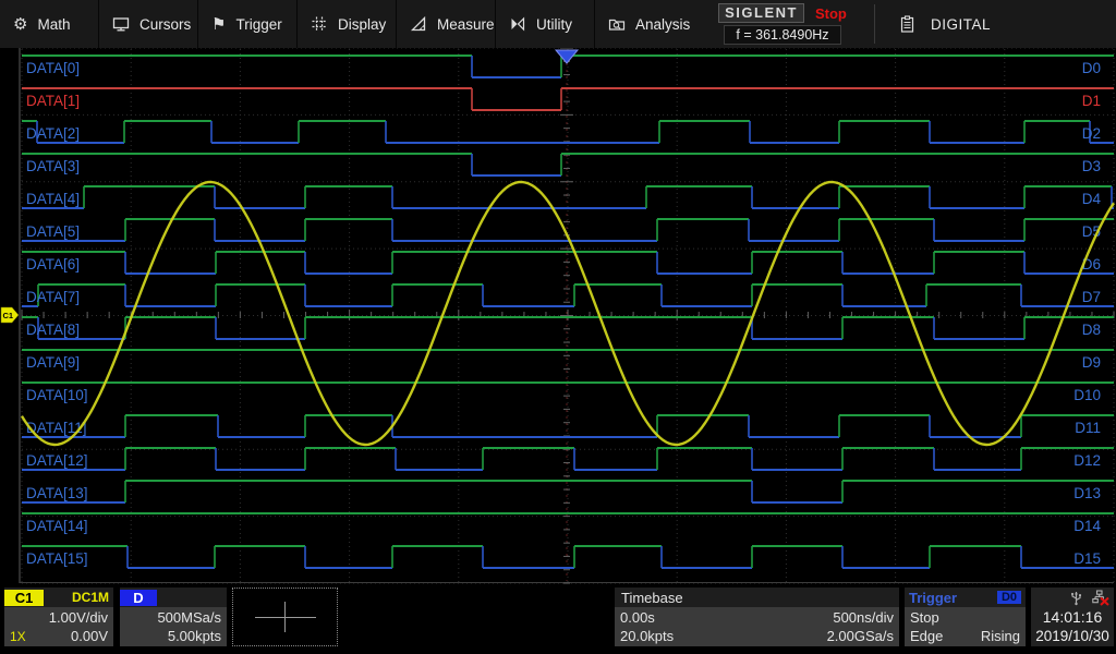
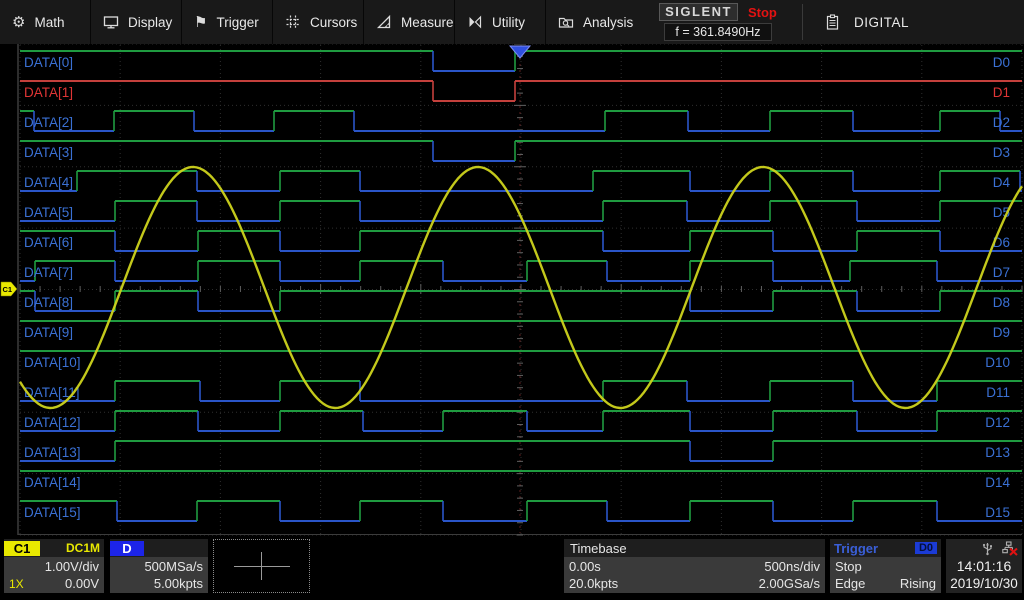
  ⚙
  Math
- Cursors
+ Display
  ⚑
  Trigger
- Display
+ Cursors
  Measure
  Utility
  Analysis
  SIGLENT
  Stop
  f = 361.8490Hz
  DIGITAL
  DATA[0]
  D0
  DATA[1]
  D1
  DATA[2]
  D2
  DATA[3]
  D3
  DATA[4]
  D4
  DATA[5]
  DATA[6]
  D6
  DATA[7]
  D7
  DATA[8]
  D8
  DATA[9]
  D9
  DATA[10]
  D10
  DATA[11]
  D11
  DATA[12]
  D12
  DATA[13]
  D13
  DATA[14]
  D14
  DATA[15]
  D15
  C1
  C1
  DC1M
  1.00V/div
  1X
  0.00V
  D
  500MSa/s
  5.00kpts
  Timebase
  0.00s
  500ns/div
  20.0kpts
  2.00GSa/s
  Trigger
  D0
  Stop
  Edge
  Rising
  14:01:16
  2019/10/30
